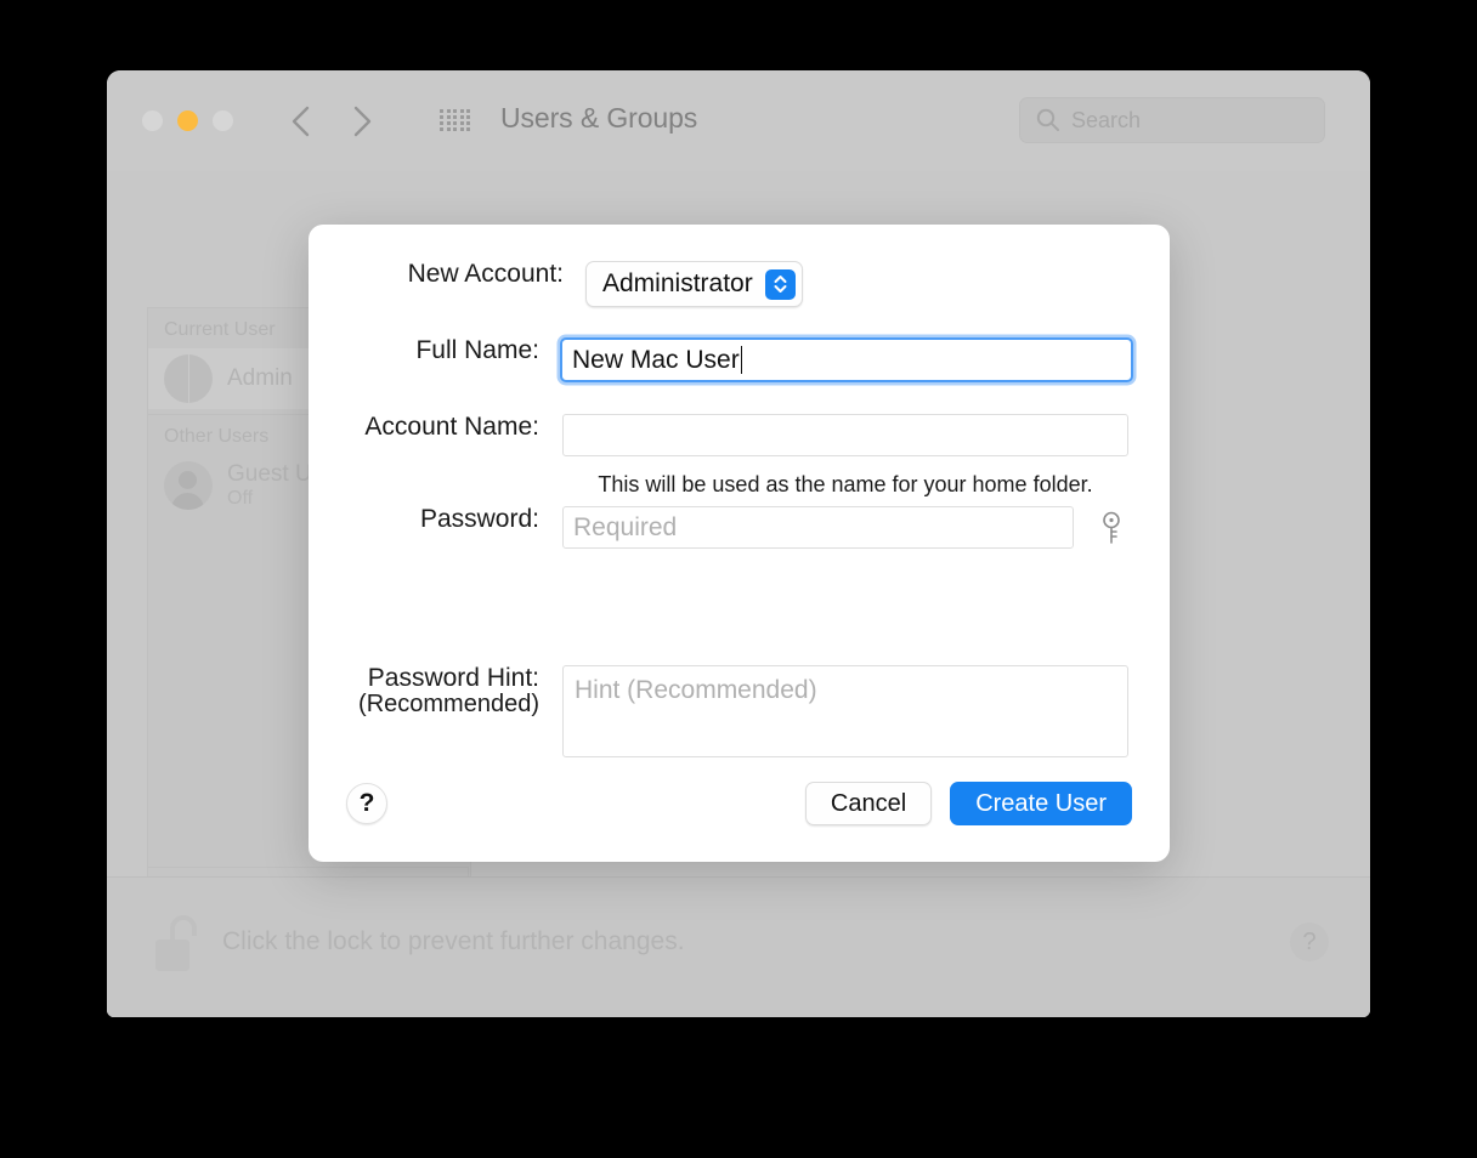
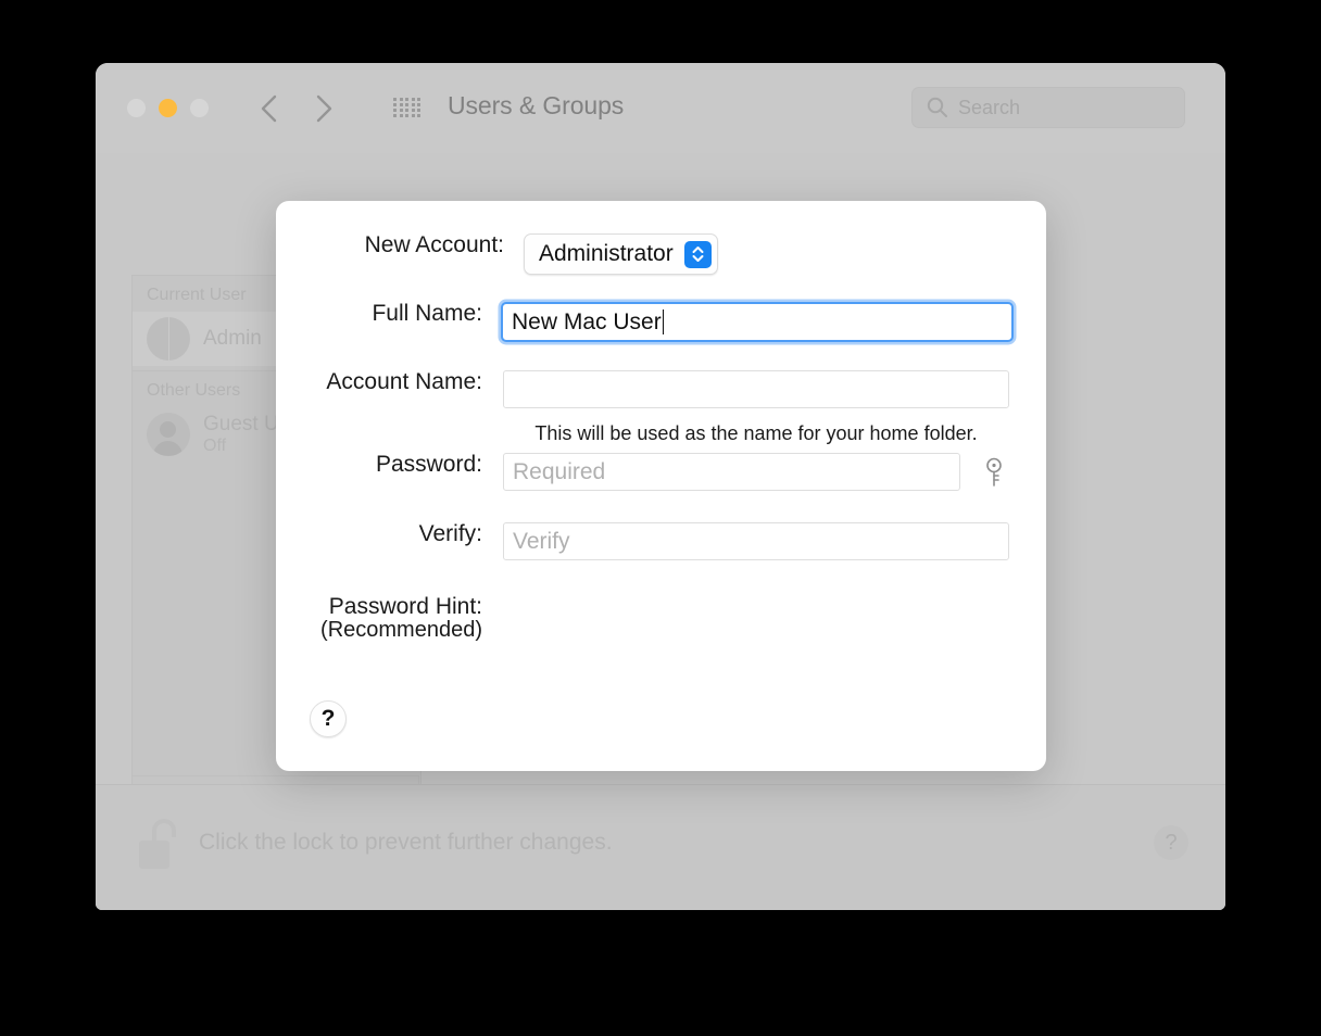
  Users & Groups
  Search
  Admin
  Guest U
  New Account:
  Administrator
  Full Name:
  New Mac User
  Account Name:
  This will be used as the name for your home folder.
  Password:
  Required
+ Verify:
+ Verify
  Password Hint:
  (Recommended)
- Hint (Recommended)
  ?
- Cancel
- Create User
